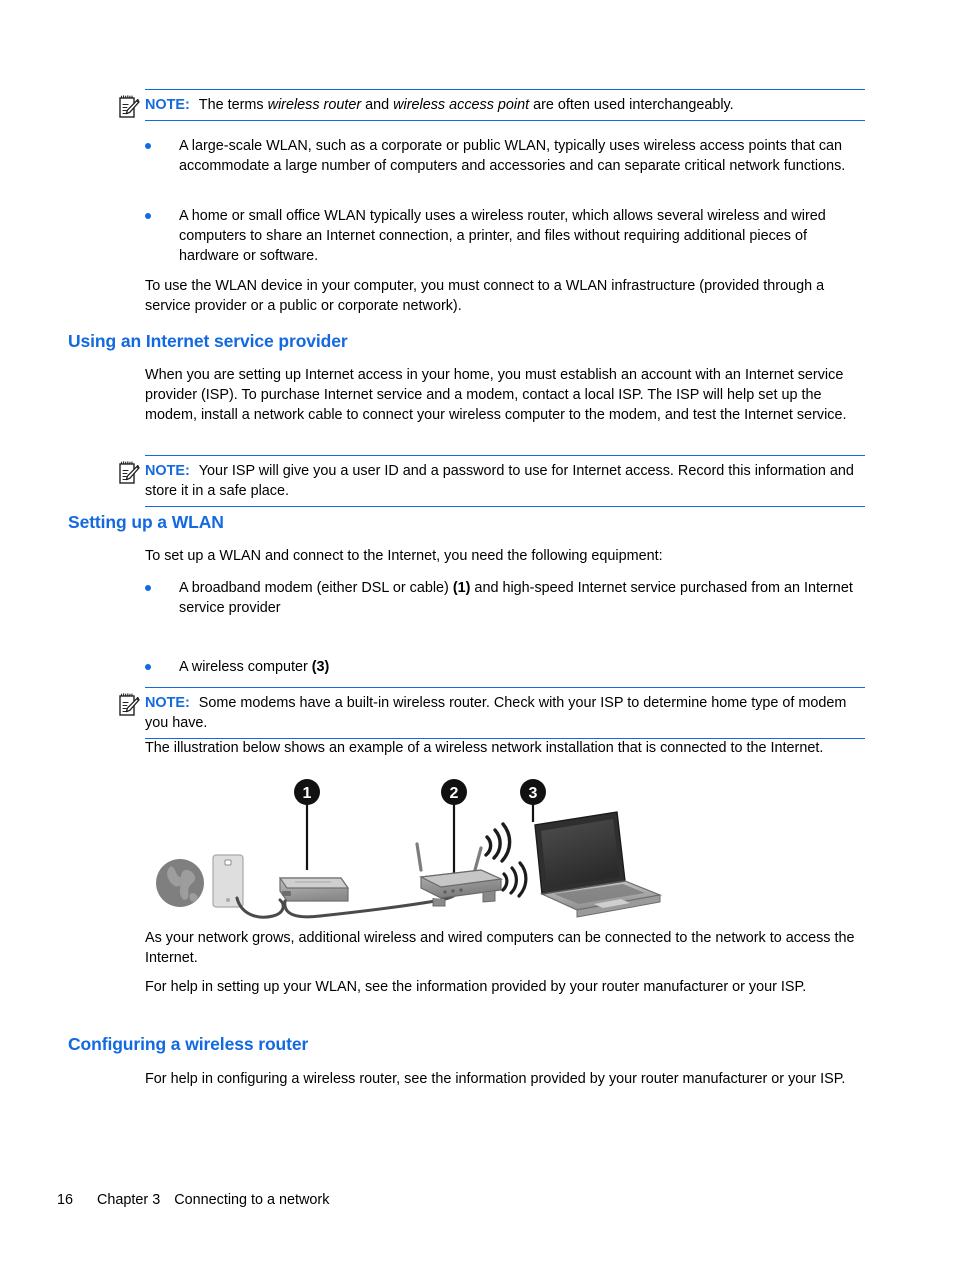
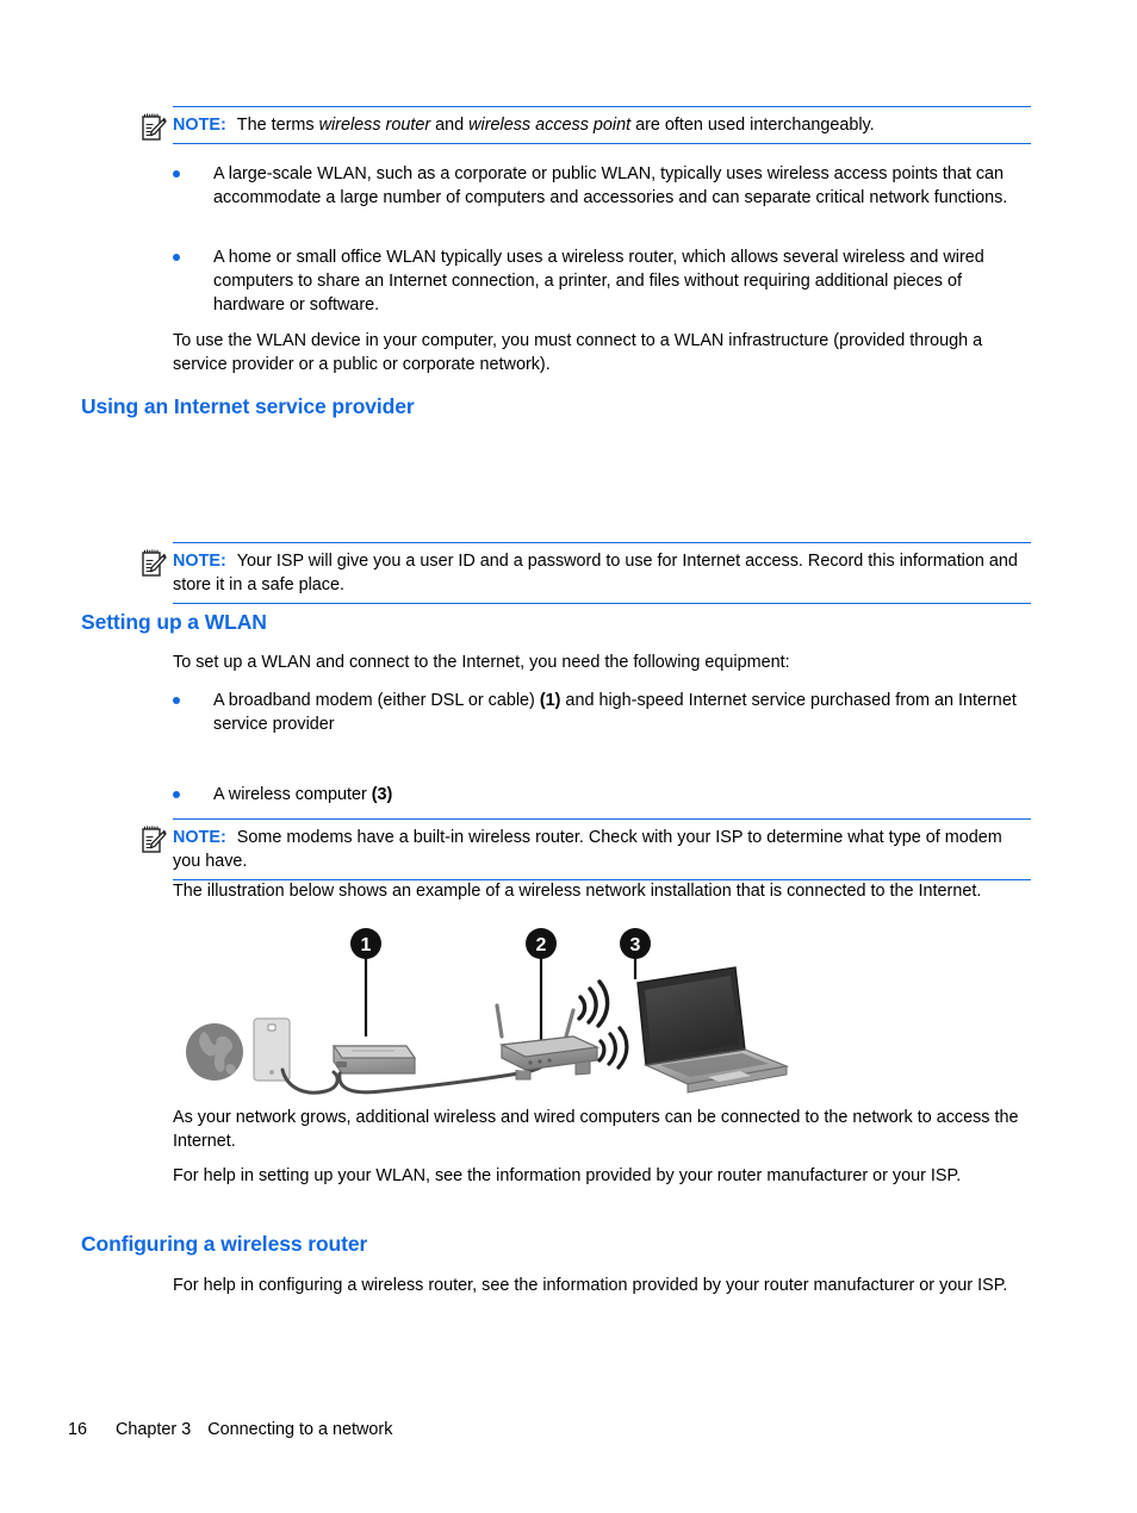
  NOTE: The terms wireless router and wireless access point are often used interchangeably.
  A large-scale WLAN, such as a corporate or public WLAN, typically uses wireless access points that can accommodate a large number of computers and accessories and can separate critical network functions.
  A home or small office WLAN typically uses a wireless router, which allows several wireless and wired computers to share an Internet connection, a printer, and files without requiring additional pieces of hardware or software.
  To use the WLAN device in your computer, you must connect to a WLAN infrastructure (provided through a service provider or a public or corporate network).
  Using an Internet service provider
- When you are setting up Internet access in your home, you must establish an account with an Internet service provider (ISP). To purchase Internet service and a modem, contact a local ISP. The ISP will help set up the modem, install a network cable to connect your wireless computer to the modem, and test the Internet service.
  NOTE: Your ISP will give you a user ID and a password to use for Internet access. Record this information and store it in a safe place.
  Setting up a WLAN
  To set up a WLAN and connect to the Internet, you need the following equipment:
  A broadband modem (either DSL or cable) (1) and high-speed Internet service purchased from an Internet service provider
  A wireless computer (3)
- NOTE: Some modems have a built-in wireless router. Check with your ISP to determine home type of modem you have.
+ NOTE: Some modems have a built-in wireless router. Check with your ISP to determine what type of modem you have.
  The illustration below shows an example of a wireless network installation that is connected to the Internet.
  1
  2
  3
  As your network grows, additional wireless and wired computers can be connected to the network to access the Internet.
  For help in setting up your WLAN, see the information provided by your router manufacturer or your ISP.
  Configuring a wireless router
  For help in configuring a wireless router, see the information provided by your router manufacturer or your ISP.
  16 Chapter 3 Connecting to a network
